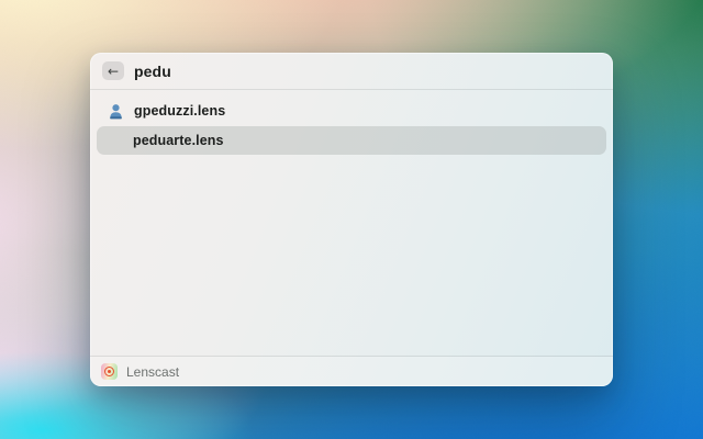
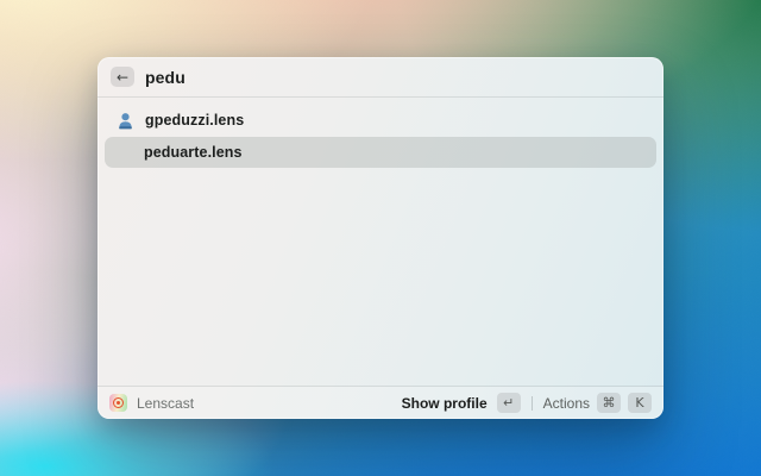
  ←
  pedu
  gpeduzzi.lens
  peduarte.lens
  Lenscast
+ Show profile
+ ↵
+ Actions
+ ⌘
+ K
